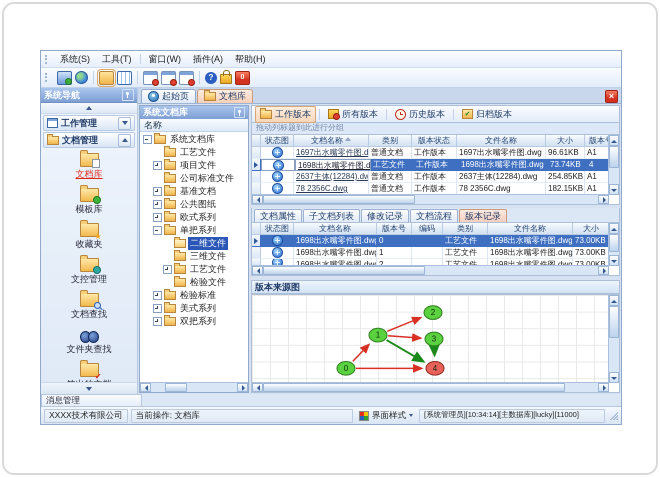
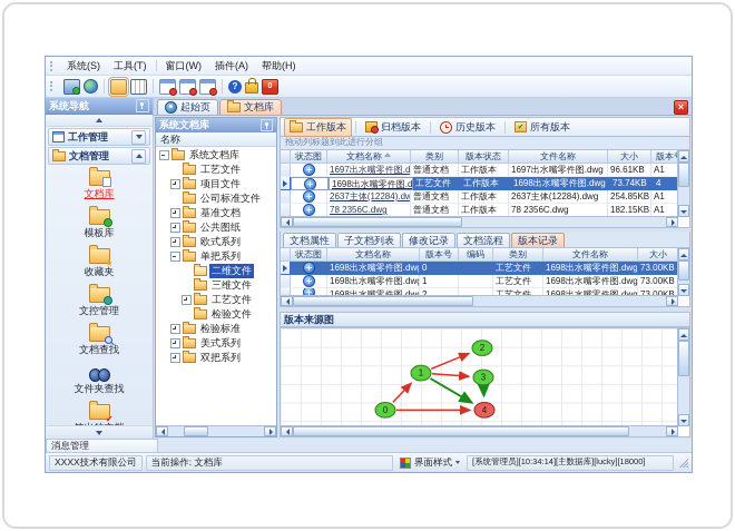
  系统(S)
  工具(T)
  窗口(W)
  插件(A)
  帮助(H)
  系统导航
  工作管理
  文档管理
  文档库
  模板库
  收藏夹
  文控管理
  文档查找
  文件夹查找
  起始页
  文档库
  系统文档库
  名称
  系统文档库
  工艺文件
  项目文件
  公司标准文件
  基准文档
  公共图纸
  欧式系列
  单把系列
  二维文件
  三维文件
  工艺文件
  检验文件
  检验标准
  美式系列
  双把系列
  工作版本
- 所有版本
+ 归档版本
  历史版本
- 归档版本
+ 所有版本
  拖动列标题到此进行分组
  状态图
  文档名称
  类别
  版本状态
  文件名称
  大小
  1697出水嘴零件图.d
  普通文档
  工作版本
  1697出水嘴零件图.dwg
  96.61KB
  A1
  1698出水嘴零件图.d
  工艺文件
  工作版本
  1698出水嘴零件图.dwg
  73.74KB
  4
  2637主体(12284).dw
  普通文档
  工作版本
  2637主体(12284).dwg
  254.85KB
  A1
  78 2356C.dwg
  普通文档
  工作版本
  78 2356C.dwg
  182.15KB
  A1
  文档属性
  子文档列表
  修改记录
  文档流程
  版本记录
  状态图
  文档名称
  版本号
  编码
  类别
  文件名称
  大小
  1698出水嘴零件图.dw
  0
  工艺文件
  1698出水嘴零件图.dwg
  73.00KB
  1698出水嘴零件图.dwg
  1
  工艺文件
  1698出水嘴零件图.dwg
  73.00KB
  版本来源图
  0
  1
  2
  3
  4
  消息管理
  XXXX技术有限公司
  当前操作: 文档库
  界面样式
- [系统管理员][10:34:14][主数据库][lucky][11000]
+ [系统管理员][10:34:14][主数据库][lucky][18000]
